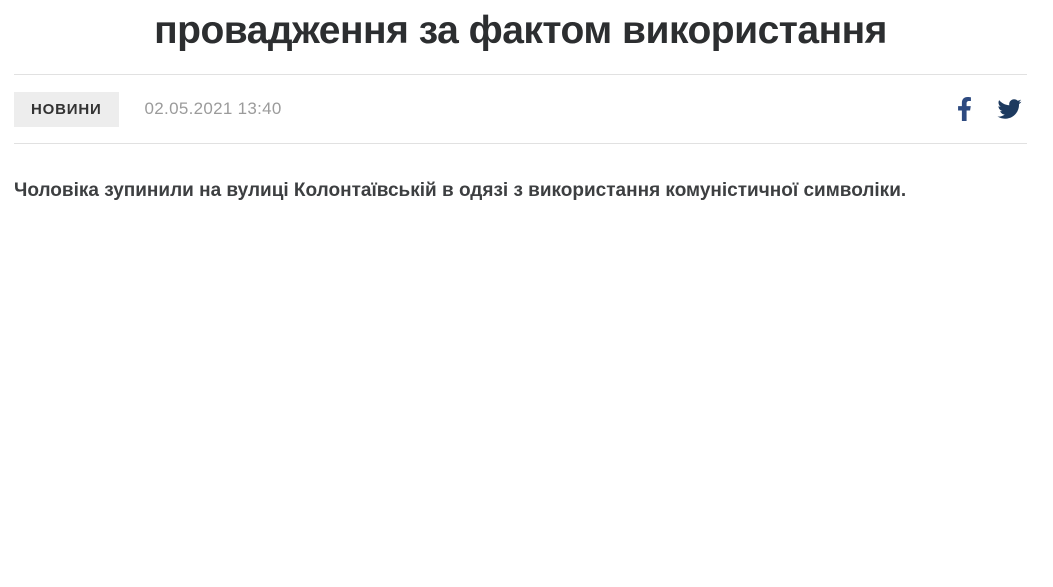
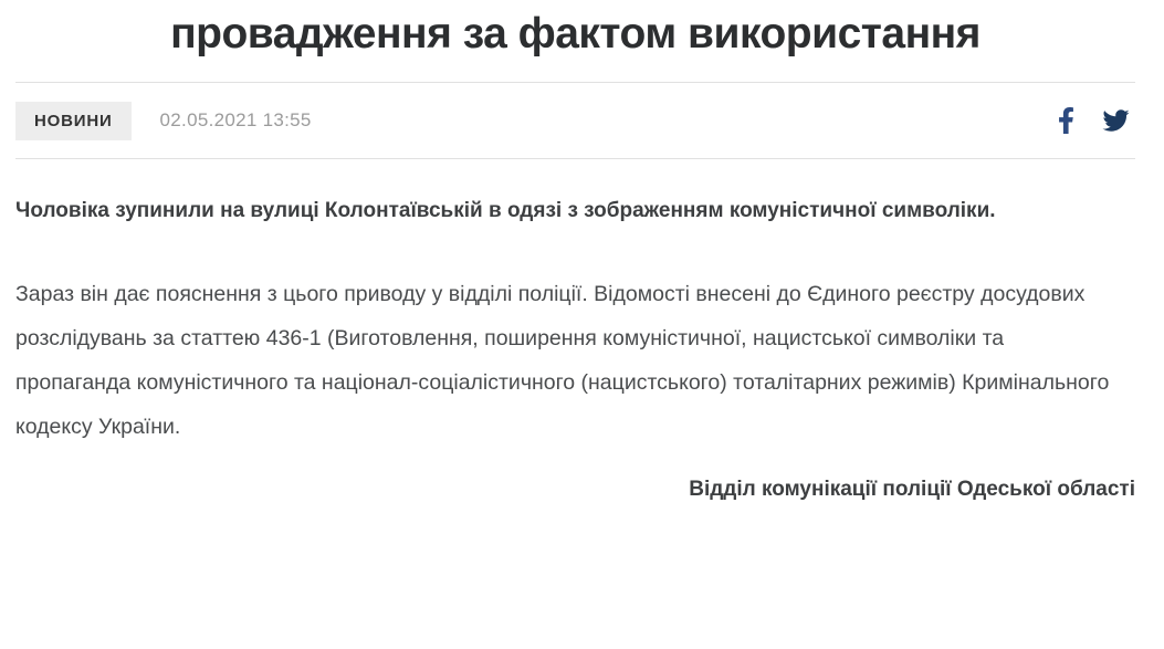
  провадження за фактом використання
  НОВИНИ
- 02.05.2021 13:40
+ 02.05.2021 13:55
- Чоловіка зупинили на вулиці Колонтаївській в одязі з використання комуністичної символіки.
+ Чоловіка зупинили на вулиці Колонтаївській в одязі з зображенням комуністичної символіки.
+ Зараз він дає пояснення з цього приводу у відділі поліції. Відомості внесені до Єдиного реєстру досудових розслідувань за статтею 436-1 (Виготовлення, поширення комуністичної, нацистської символіки та пропаганда комуністичного та націонал-соціалістичного (нацистського) тоталітарних режимів) Кримінального кодексу України.
+ Відділ комунікації поліції Одеської області
